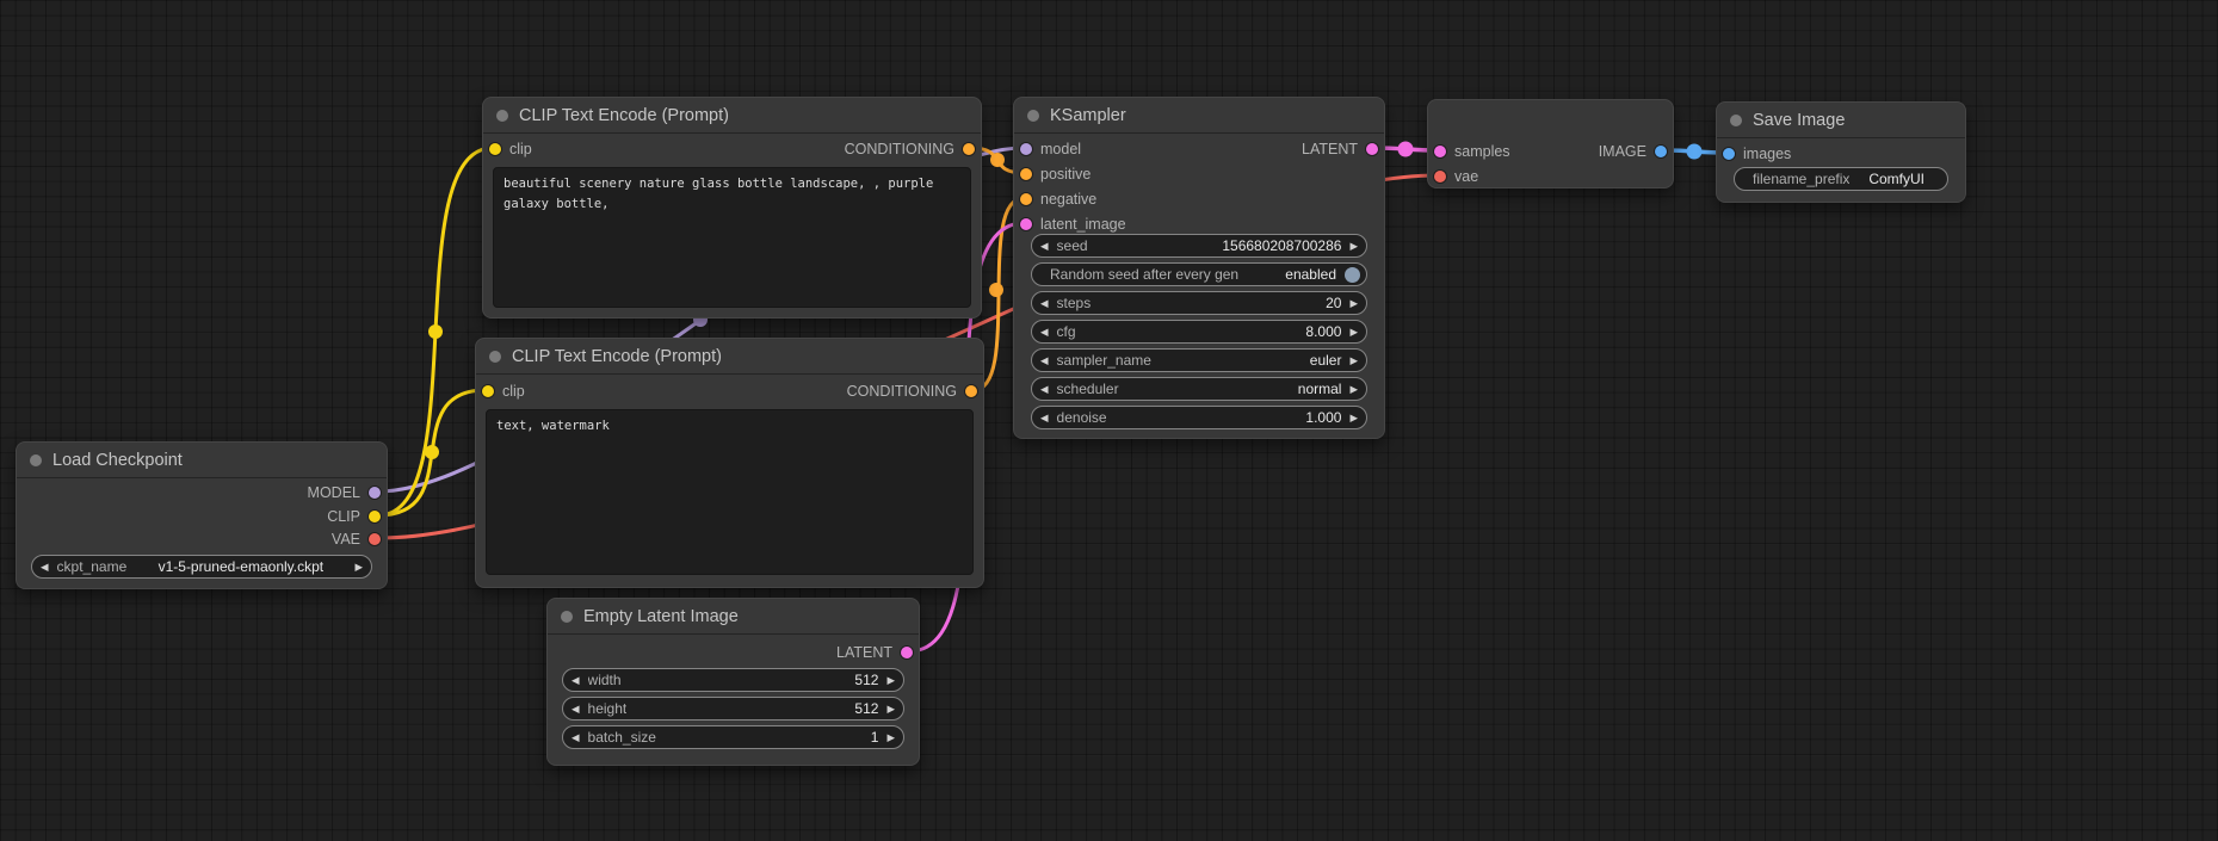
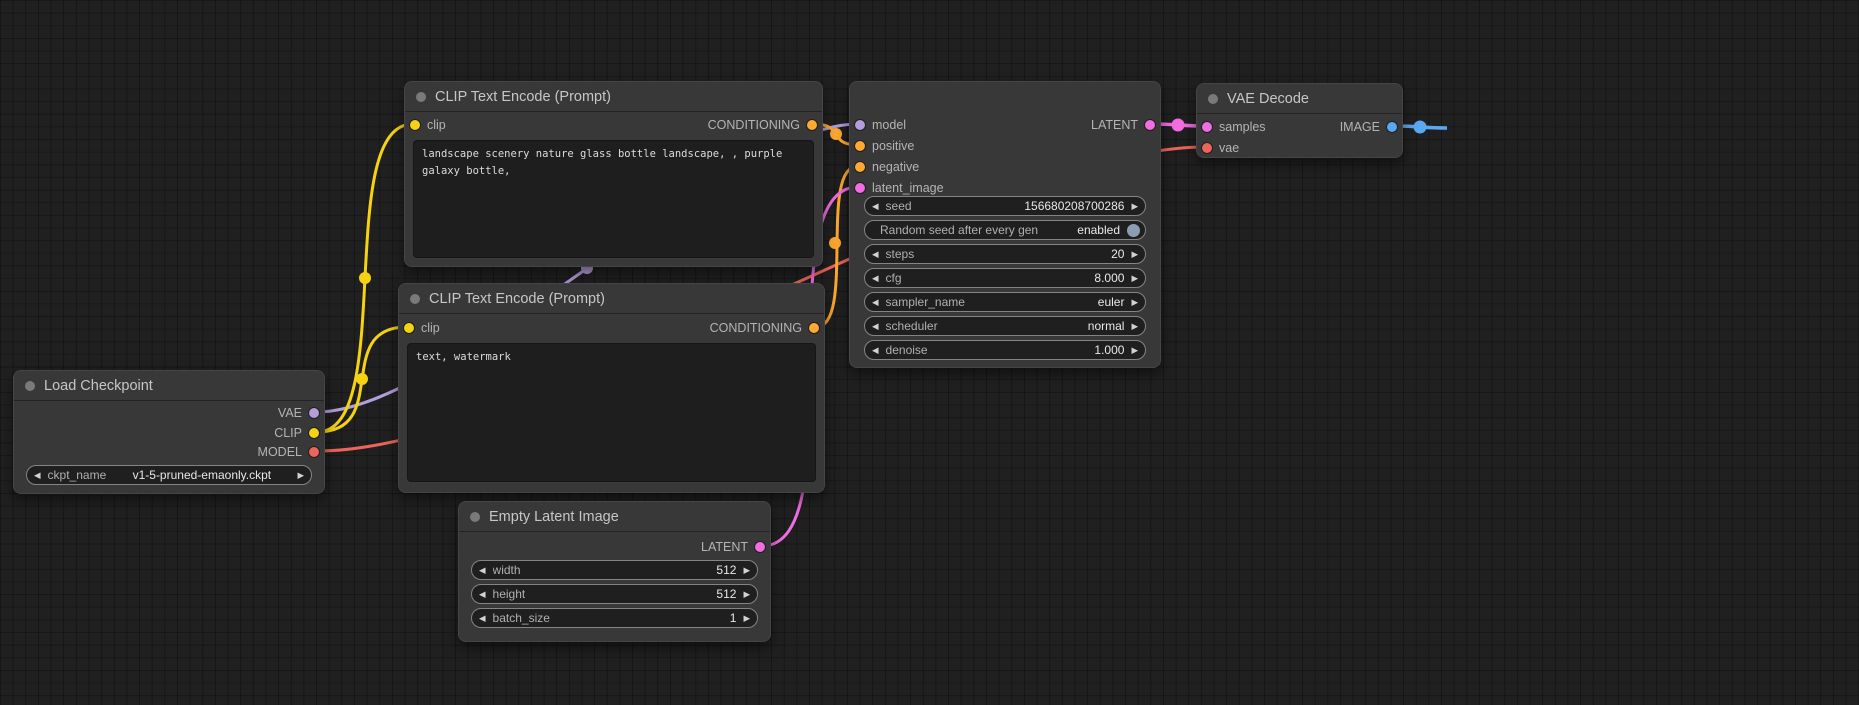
  Load Checkpoint
- MODEL
+ VAE
  CLIP
- VAE
+ MODEL
  ◀
  ckpt_name
  v1-5-pruned-emaonly.ckpt
  ▶
  CLIP Text Encode (Prompt)
  clip
  CONDITIONING
- beautiful scenery nature glass bottle landscape, , purple galaxy bottle,
+ landscape scenery nature glass bottle landscape, , purple galaxy bottle,
  CLIP Text Encode (Prompt)
  clip
  CONDITIONING
  text, watermark
- KSampler
  model
  positive
  negative
  latent_image
  LATENT
  ◀
  seed
  156680208700286
  ▶
  Random seed after every gen
  enabled
  ◀
  steps
  20
  ▶
  ◀
  cfg
  8.000
  ▶
  ◀
  sampler_name
  euler
  ▶
  ◀
  scheduler
  normal
  ▶
  ◀
  denoise
  1.000
  ▶
+ VAE Decode
  samples
  vae
  IMAGE
- Save Image
- images
- filename_prefix
- ComfyUI
  Empty Latent Image
  LATENT
  ◀
  width
  512
  ▶
  ◀
  height
  512
  ▶
  ◀
  batch_size
  1
  ▶
